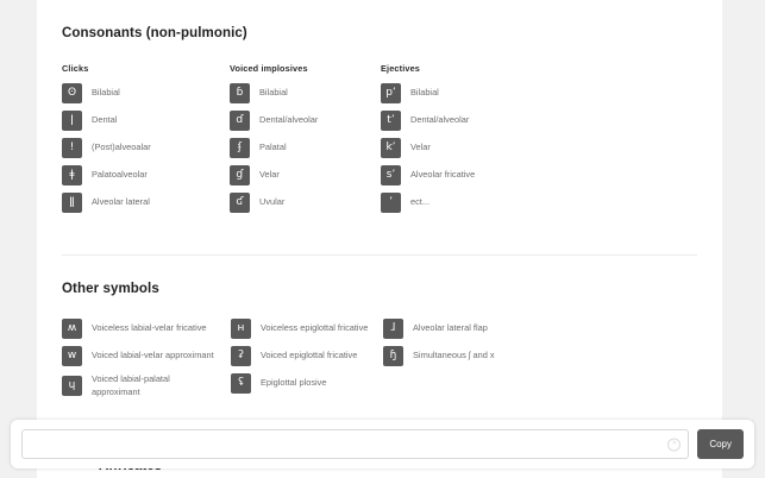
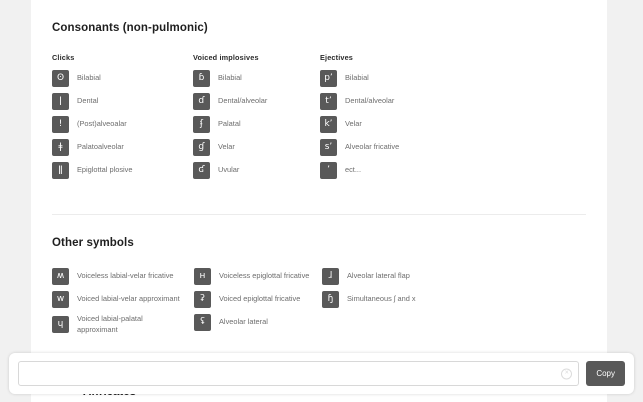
  Consonants (non-pulmonic)
  Clicks
  ʘ
  Bilabial
  ǀ
  Dental
  ǃ
  (Post)alveoalar
  ǂ
  Palatoalveolar
  ǁ
- Alveolar lateral
+ Epiglottal plosive
  Voiced implosives
  ɓ
  Bilabial
  ɗ
  Dental/alveolar
  ʄ
  Palatal
  ɠ
  Velar
  ʛ
  Uvular
  Ejectives
  pʼ
  Bilabial
  tʼ
  Dental/alveolar
  kʼ
  Velar
  sʼ
  Alveolar fricative
  ʼ
  ect...
  Other symbols
  ʍ
  Voiceless labial-velar fricative
  w
  Voiced labial-velar approximant
  ɥ
  Voiced labial-palatal approximant
  ʜ
  Voiceless epiglottal fricative
  ʡ
  Voiced epiglottal fricative
  ʢ
- Epiglottal plosive
+ Alveolar lateral
  ɺ
  Alveolar lateral flap
  ɧ
  Simultaneous ʃ and x
  Copy
